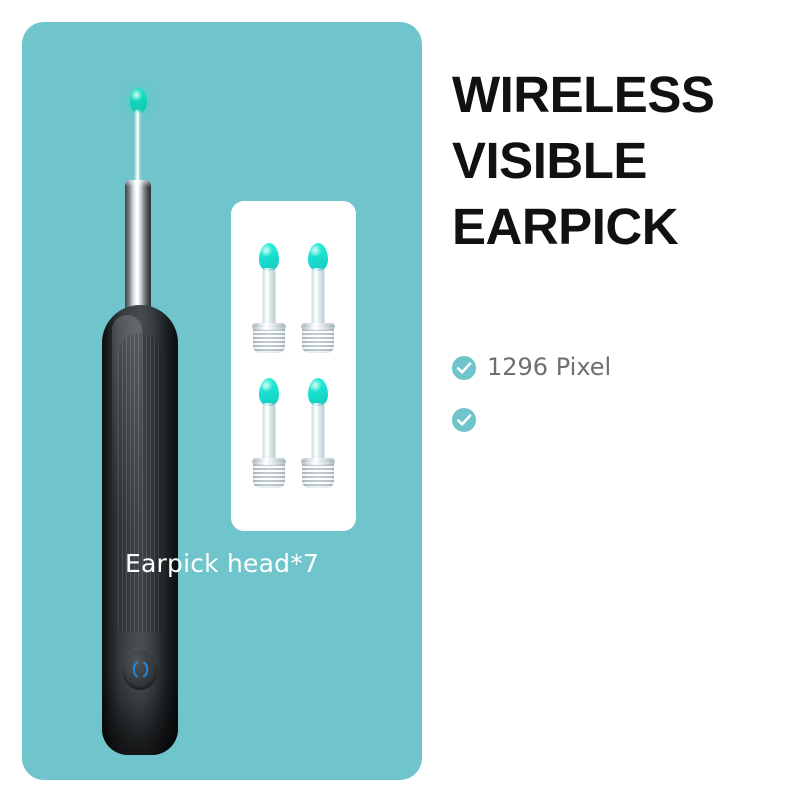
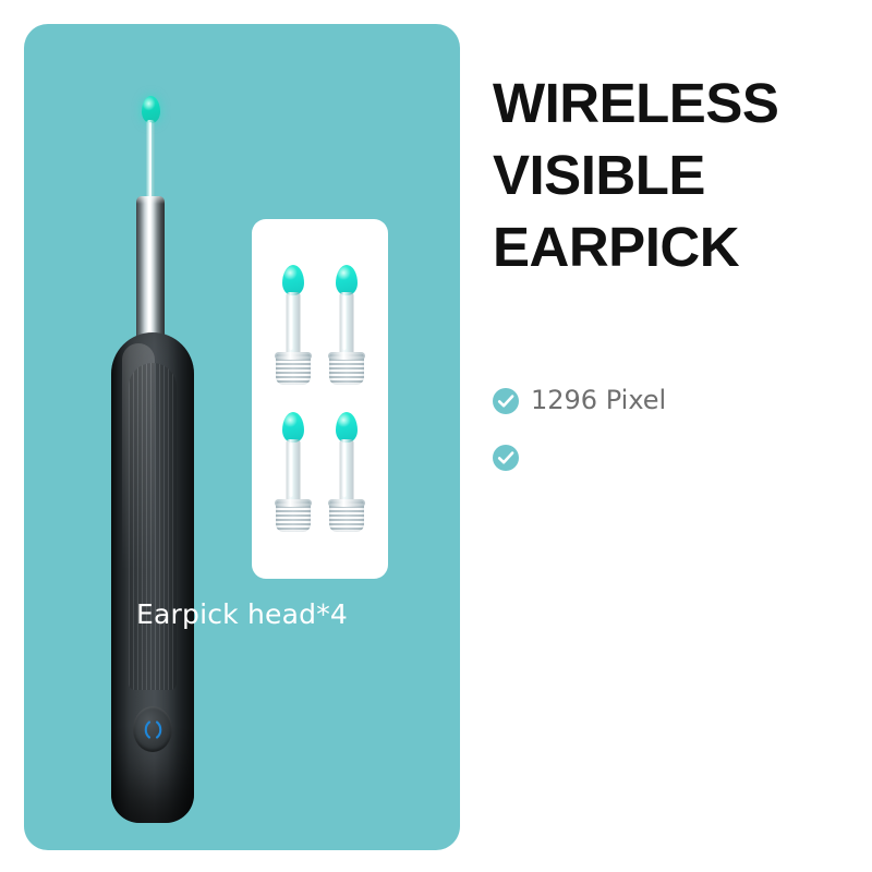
- Earpick head*7
+ Earpick head*4
  WIRELESS
  VISIBLE
  EARPICK
  1296 Pixel
